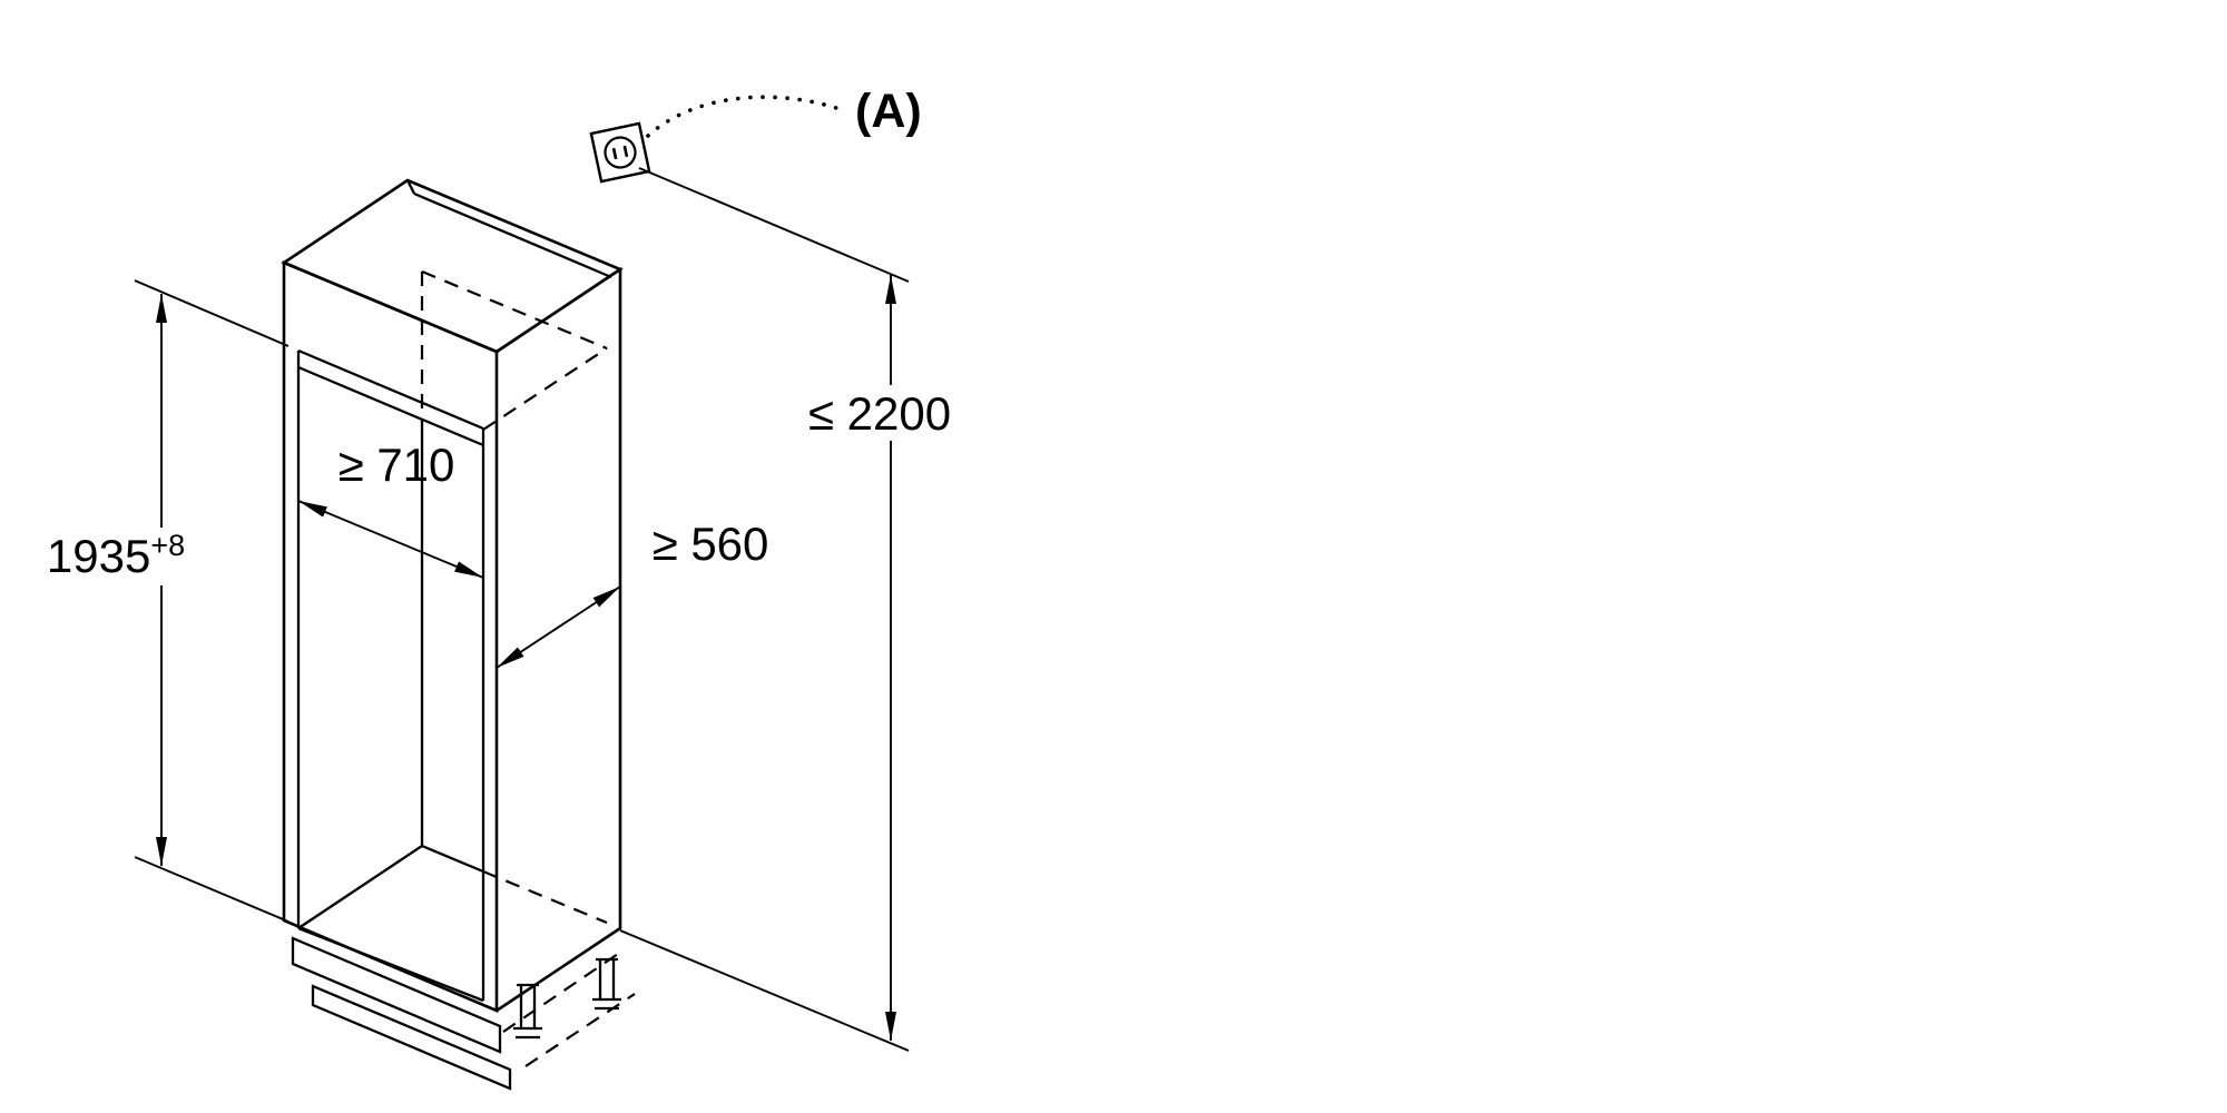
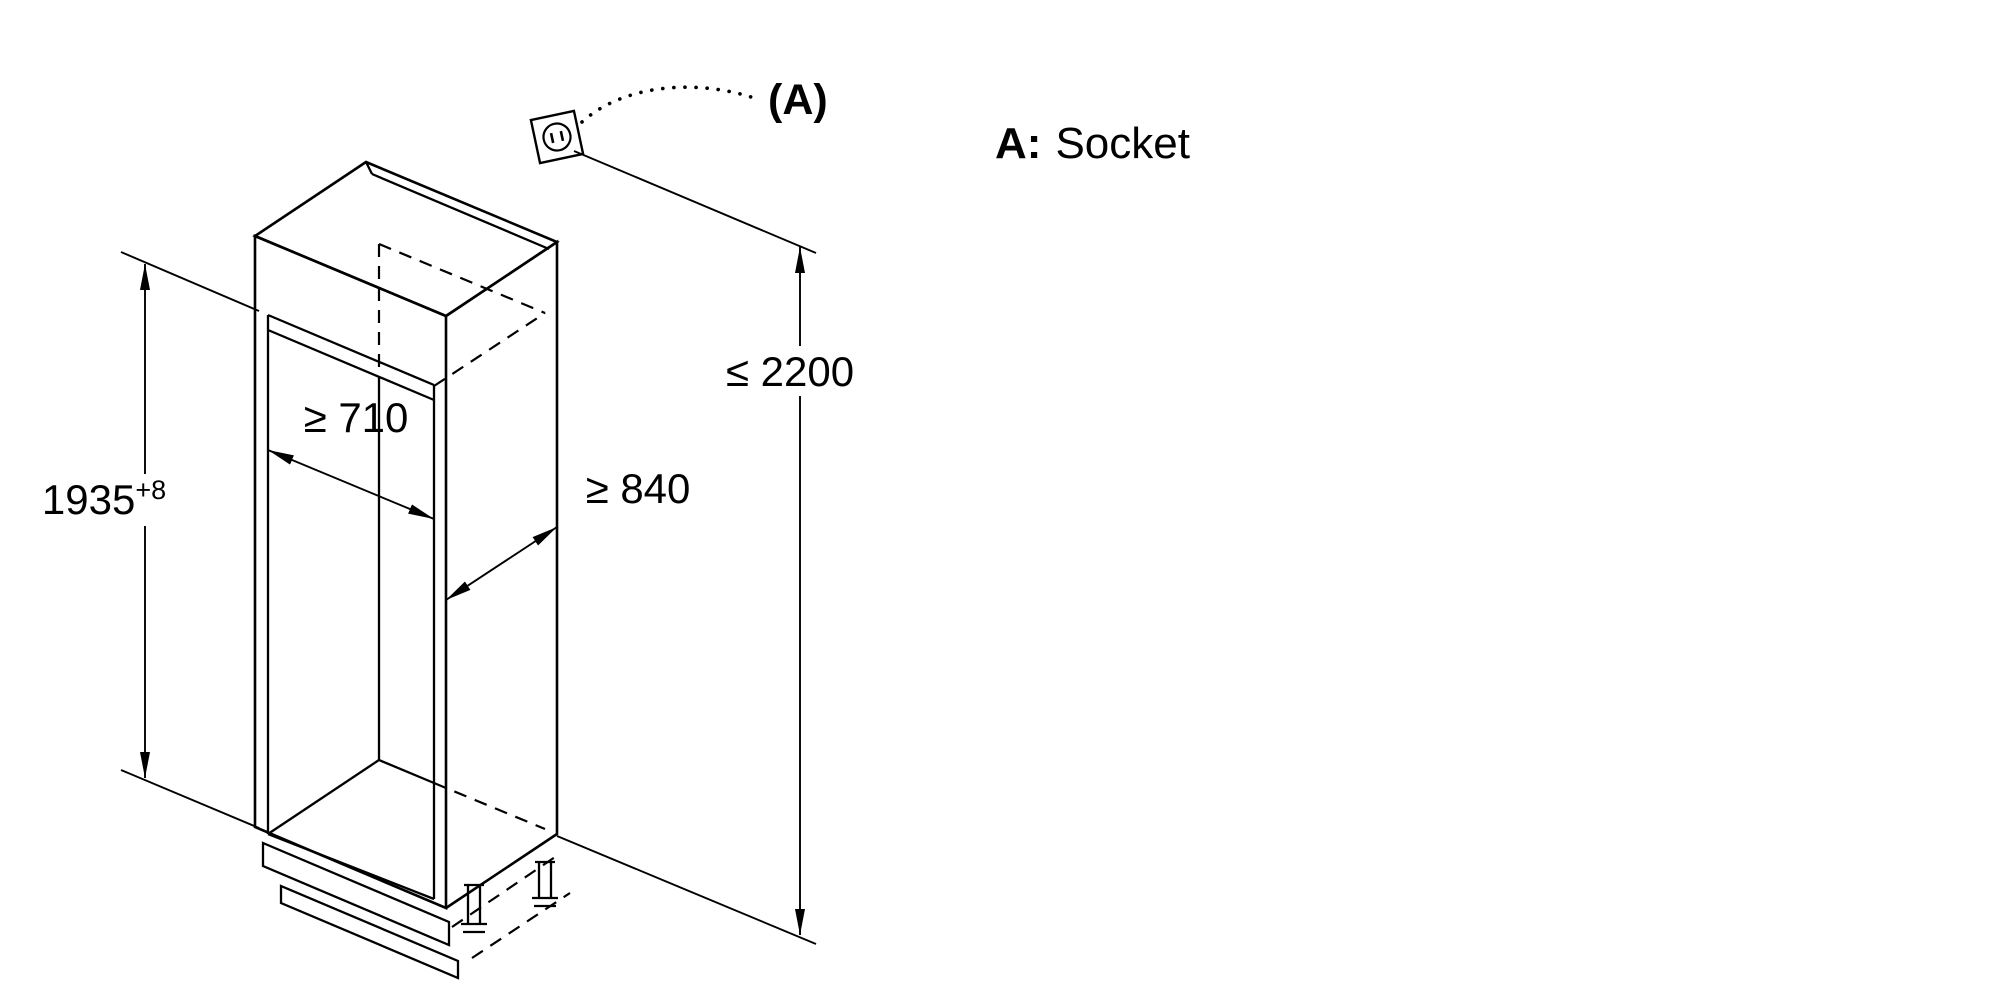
  (A)
  1935+8
  ≥ 710
- ≥ 560
+ ≥ 840
  ≤ 2200
+ A: Socket
